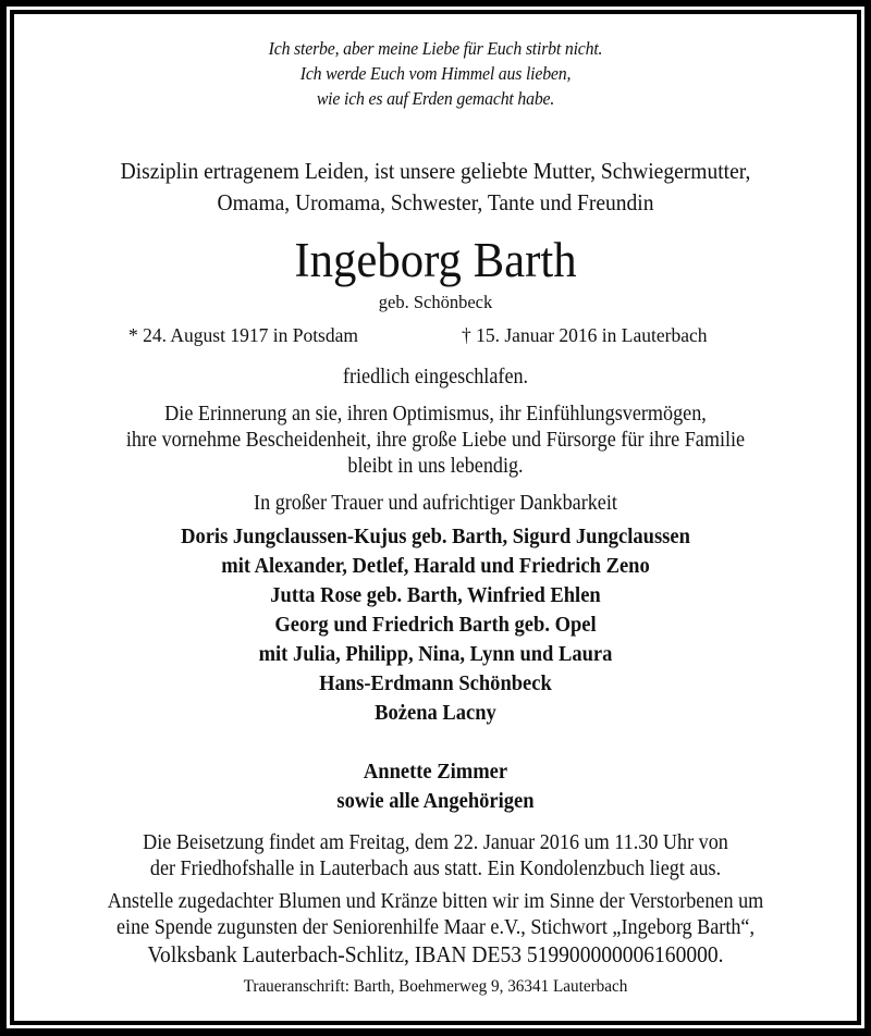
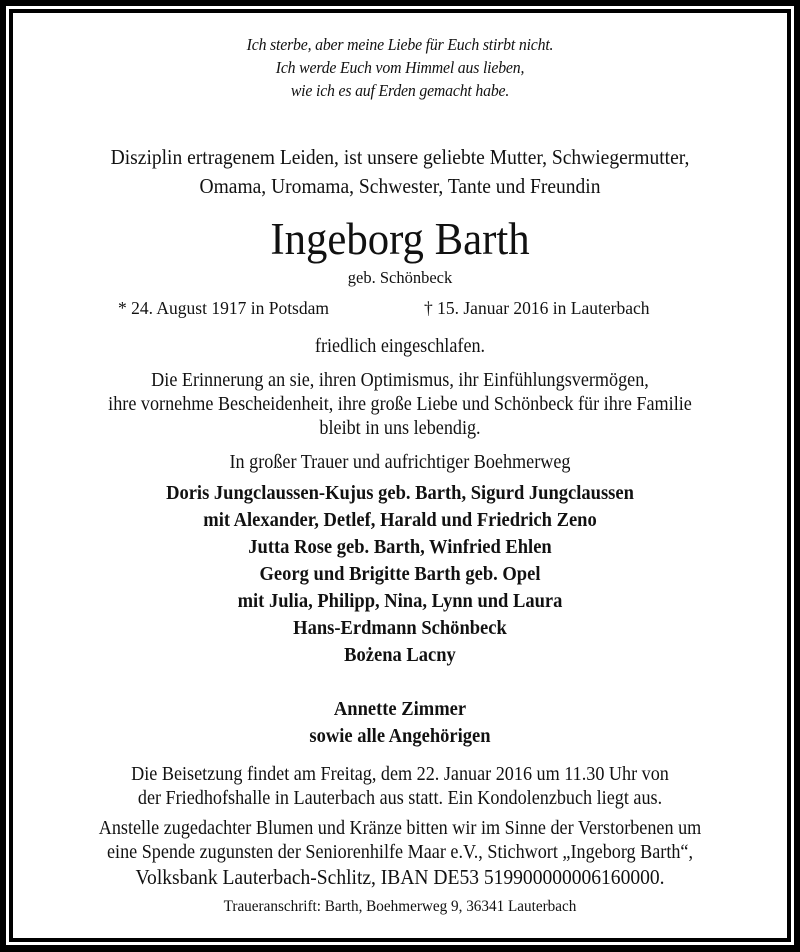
  Ich sterbe, aber meine Liebe für Euch stirbt nicht.
  Ich werde Euch vom Himmel aus lieben,
  wie ich es auf Erden gemacht habe.
  Disziplin ertragenem Leiden, ist unsere geliebte Mutter, Schwiegermutter,
  Omama, Uromama, Schwester, Tante und Freundin
  Ingeborg Barth
  geb. Schönbeck
  * 24. August 1917 in Potsdam
  † 15. Januar 2016 in Lauterbach
  friedlich eingeschlafen.
  Die Erinnerung an sie, ihren Optimismus, ihr Einfühlungsvermögen,
- ihre vornehme Bescheidenheit, ihre große Liebe und Fürsorge für ihre Familie
+ ihre vornehme Bescheidenheit, ihre große Liebe und Schönbeck für ihre Familie
  bleibt in uns lebendig.
- In großer Trauer und aufrichtiger Dankbarkeit
+ In großer Trauer und aufrichtiger Boehmerweg
  Doris Jungclaussen-Kujus geb. Barth, Sigurd Jungclaussen
  mit Alexander, Detlef, Harald und Friedrich Zeno
  Jutta Rose geb. Barth, Winfried Ehlen
- Georg und Friedrich Barth geb. Opel
+ Georg und Brigitte Barth geb. Opel
  mit Julia, Philipp, Nina, Lynn und Laura
  Hans-Erdmann Schönbeck
  Bożena Lacny
  Annette Zimmer
  sowie alle Angehörigen
  Die Beisetzung findet am Freitag, dem 22. Januar 2016 um 11.30 Uhr von
  der Friedhofshalle in Lauterbach aus statt. Ein Kondolenzbuch liegt aus.
  Anstelle zugedachter Blumen und Kränze bitten wir im Sinne der Verstorbenen um
  eine Spende zugunsten der Seniorenhilfe Maar e.V., Stichwort „Ingeborg Barth“,
  Volksbank Lauterbach-Schlitz, IBAN DE53 519900000006160000.
  Traueranschrift: Barth, Boehmerweg 9, 36341 Lauterbach
